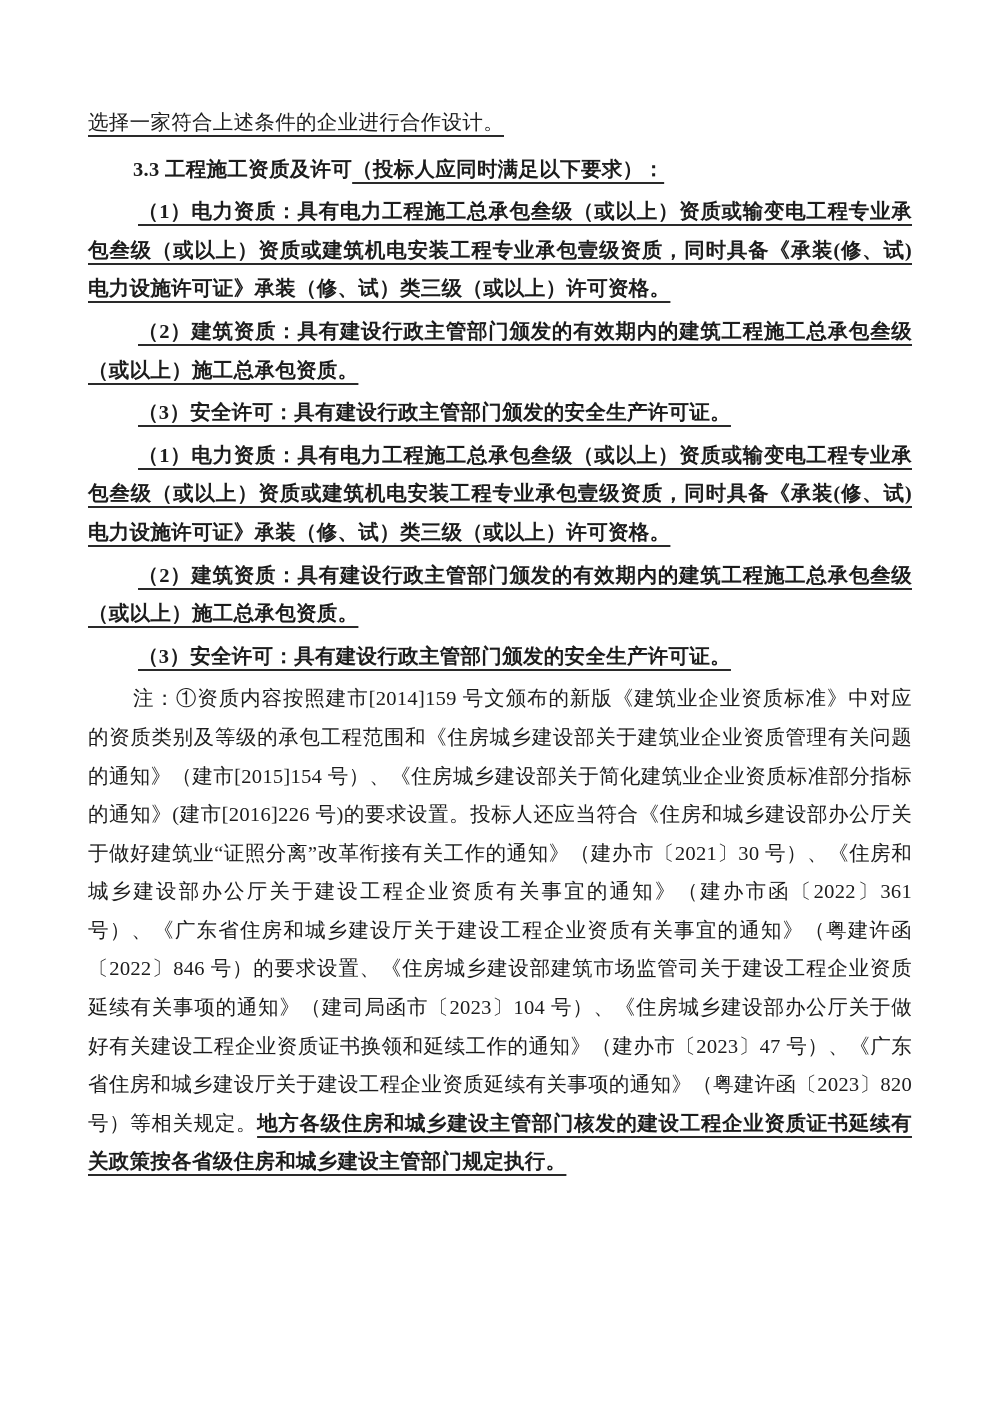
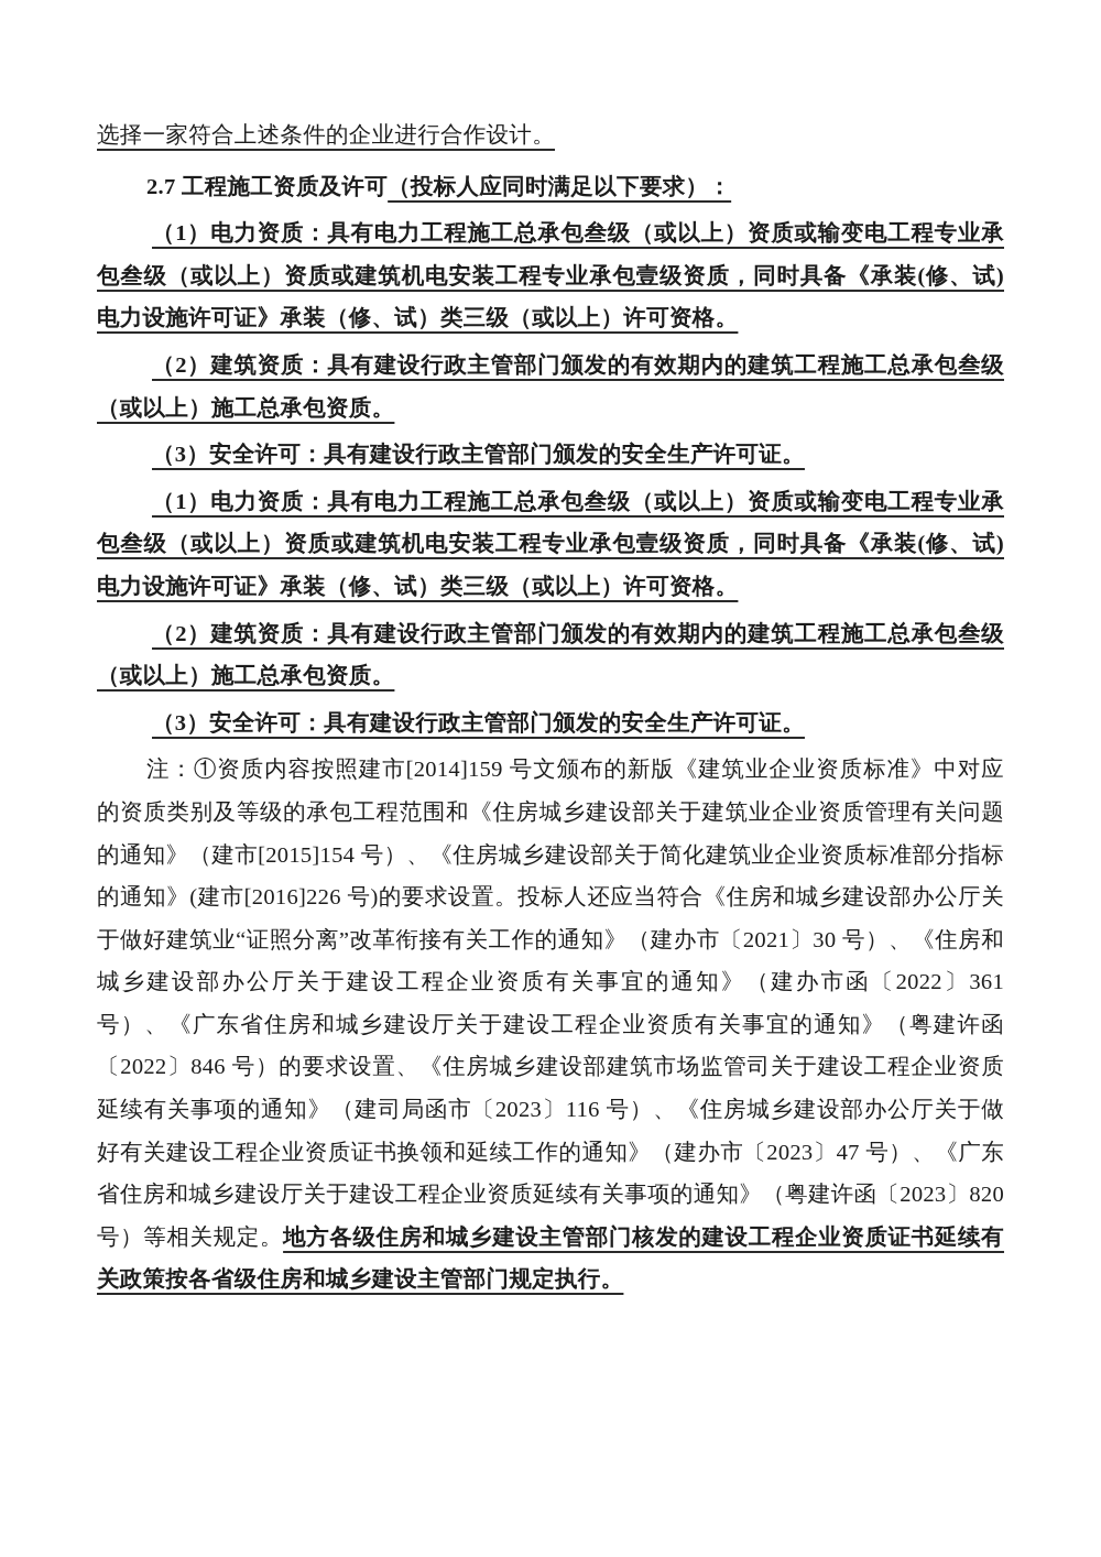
  选择一家符合上述条件的企业进行合作设计。
- 3.3 工程施工资质及许可（投标人应同时满足以下要求）：
+ 2.7 工程施工资质及许可（投标人应同时满足以下要求）：
  （1）电力资质：具有电力工程施工总承包叁级（或以上）资质或输变电工程专业承包叁级（或以上）资质或建筑机电安装工程专业承包壹级资质，同时具备《承装(修、试)电力设施许可证》承装（修、试）类三级（或以上）许可资格。
  （2）建筑资质：具有建设行政主管部门颁发的有效期内的建筑工程施工总承包叁级（或以上）施工总承包资质。
  （3）安全许可：具有建设行政主管部门颁发的安全生产许可证。
  （1）电力资质：具有电力工程施工总承包叁级（或以上）资质或输变电工程专业承包叁级（或以上）资质或建筑机电安装工程专业承包壹级资质，同时具备《承装(修、试)电力设施许可证》承装（修、试）类三级（或以上）许可资格。
  （2）建筑资质：具有建设行政主管部门颁发的有效期内的建筑工程施工总承包叁级（或以上）施工总承包资质。
  （3）安全许可：具有建设行政主管部门颁发的安全生产许可证。
- 注：①资质内容按照建市[2014]159 号文颁布的新版《建筑业企业资质标准》中对应的资质类别及等级的承包工程范围和《住房城乡建设部关于建筑业企业资质管理有关问题的通知》（建市[2015]154 号）、《住房城乡建设部关于简化建筑业企业资质标准部分指标的通知》(建市[2016]226 号)的要求设置。投标人还应当符合《住房和城乡建设部办公厅关于做好建筑业“证照分离”改革衔接有关工作的通知》（建办市〔2021〕30 号）、《住房和城乡建设部办公厅关于建设工程企业资质有关事宜的通知》（建办市函〔2022〕361 号）、《广东省住房和城乡建设厅关于建设工程企业资质有关事宜的通知》（粤建许函〔2022〕846 号）的要求设置、《住房城乡建设部建筑市场监管司关于建设工程企业资质延续有关事项的通知》（建司局函市〔2023〕104 号）、《住房城乡建设部办公厅关于做好有关建设工程企业资质证书换领和延续工作的通知》（建办市〔2023〕47 号）、《广东省住房和城乡建设厅关于建设工程企业资质延续有关事项的通知》（粤建许函〔2023〕820 号）等相关规定。地方各级住房和城乡建设主管部门核发的建设工程企业资质证书延续有关政策按各省级住房和城乡建设主管部门规定执行。
+ 注：①资质内容按照建市[2014]159 号文颁布的新版《建筑业企业资质标准》中对应的资质类别及等级的承包工程范围和《住房城乡建设部关于建筑业企业资质管理有关问题的通知》（建市[2015]154 号）、《住房城乡建设部关于简化建筑业企业资质标准部分指标的通知》(建市[2016]226 号)的要求设置。投标人还应当符合《住房和城乡建设部办公厅关于做好建筑业“证照分离”改革衔接有关工作的通知》（建办市〔2021〕30 号）、《住房和城乡建设部办公厅关于建设工程企业资质有关事宜的通知》（建办市函〔2022〕361 号）、《广东省住房和城乡建设厅关于建设工程企业资质有关事宜的通知》（粤建许函〔2022〕846 号）的要求设置、《住房城乡建设部建筑市场监管司关于建设工程企业资质延续有关事项的通知》（建司局函市〔2023〕116 号）、《住房城乡建设部办公厅关于做好有关建设工程企业资质证书换领和延续工作的通知》（建办市〔2023〕47 号）、《广东省住房和城乡建设厅关于建设工程企业资质延续有关事项的通知》（粤建许函〔2023〕820 号）等相关规定。地方各级住房和城乡建设主管部门核发的建设工程企业资质证书延续有关政策按各省级住房和城乡建设主管部门规定执行。
